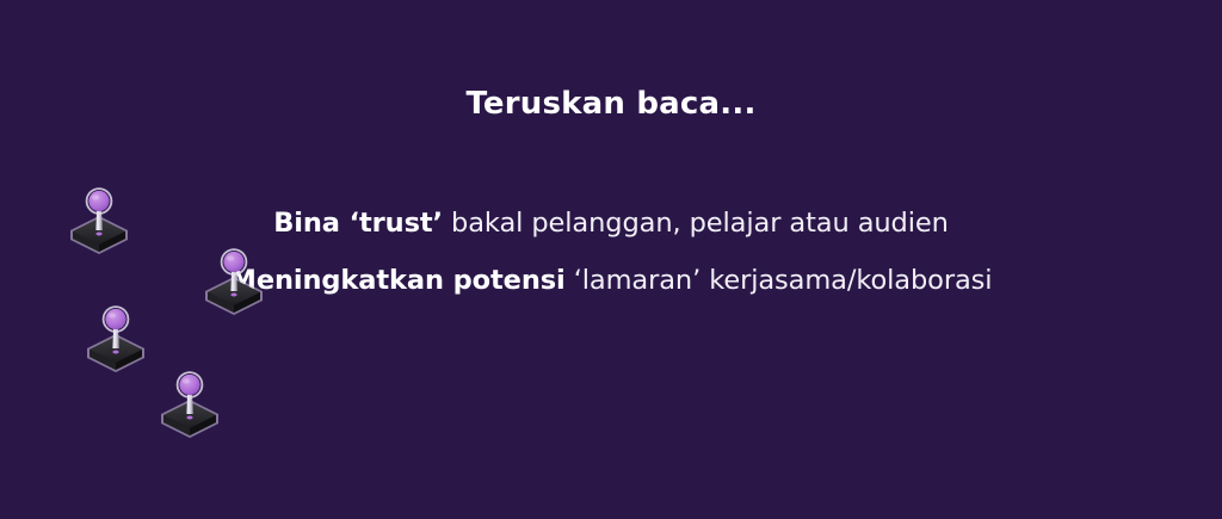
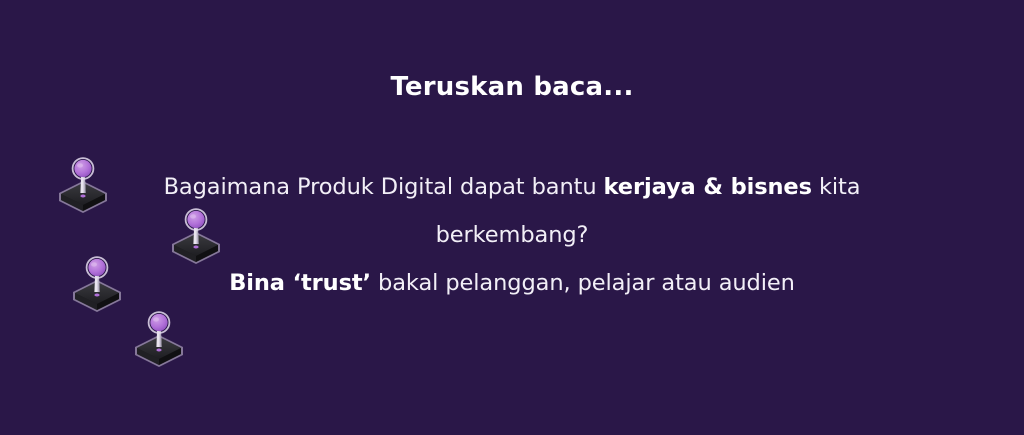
  Teruskan baca...
+ Bagaimana Produk Digital dapat bantu kerjaya & bisnes kita
+ berkembang?
  Bina ‘trust’ bakal pelanggan, pelajar atau audien
- Meningkatkan potensi ‘lamaran’ kerjasama/kolaborasi
